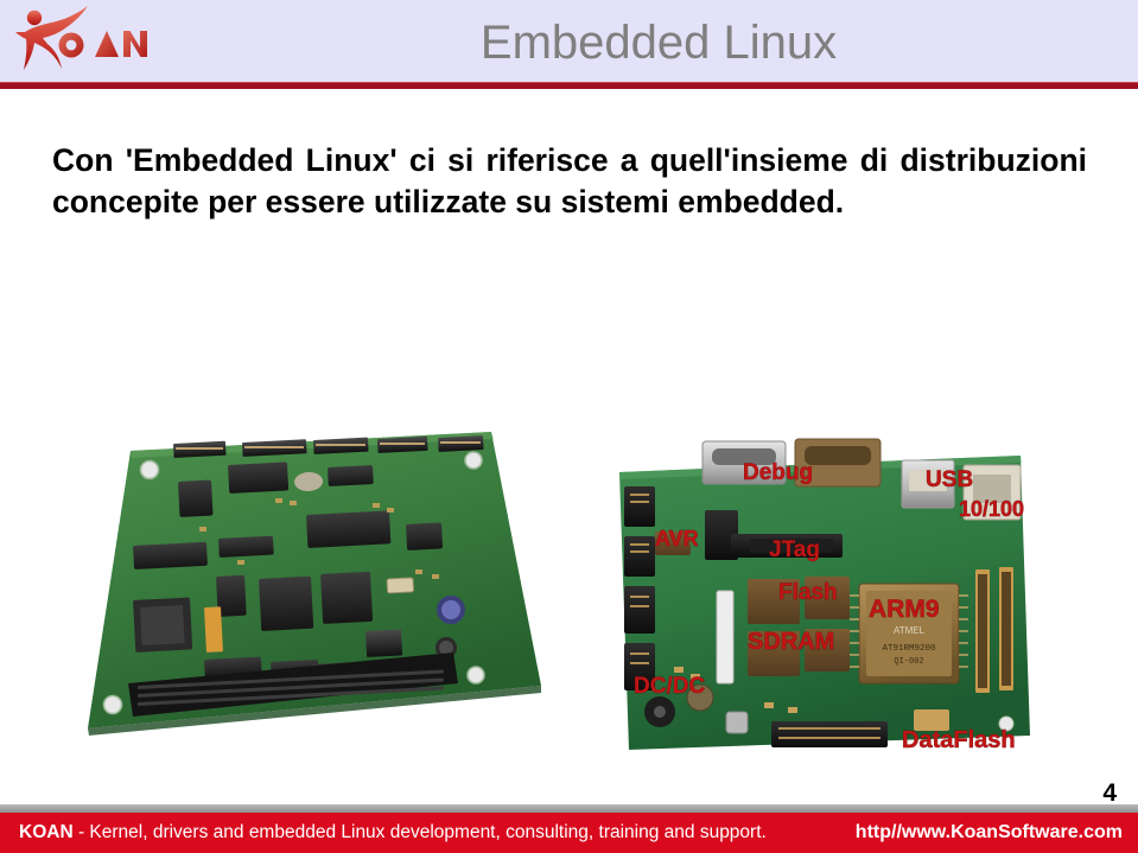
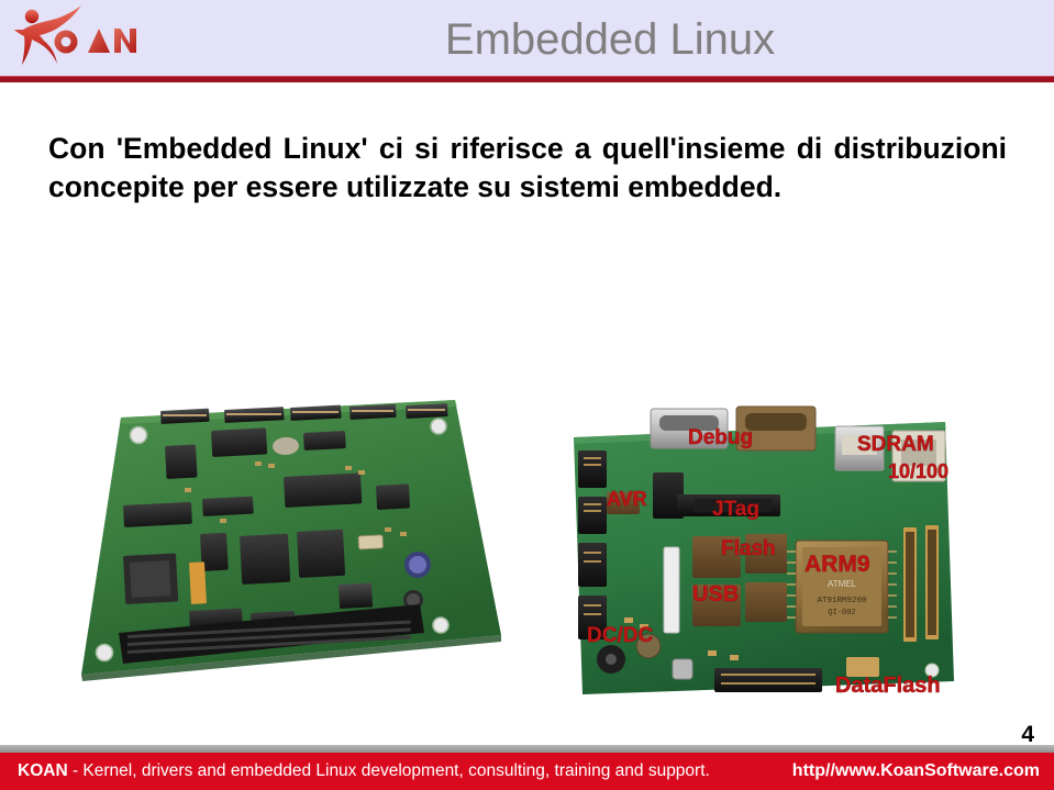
  Embedded Linux
  Con 'Embedded Linux' ci si riferisce a quell'insieme di distribuzioni concepite per essere utilizzate su sistemi embedded.
  ATMEL
  AT91RM9200
  QI-002
  Debug
- USB
+ SDRAM
  10/100
  AVR
  JTag
  Flash
  ARM9
- SDRAM
+ USB
  DC/DC
  DataFlash
  4
  KOAN - Kernel, drivers and embedded Linux development, consulting, training and support.
  http//www.KoanSoftware.com
